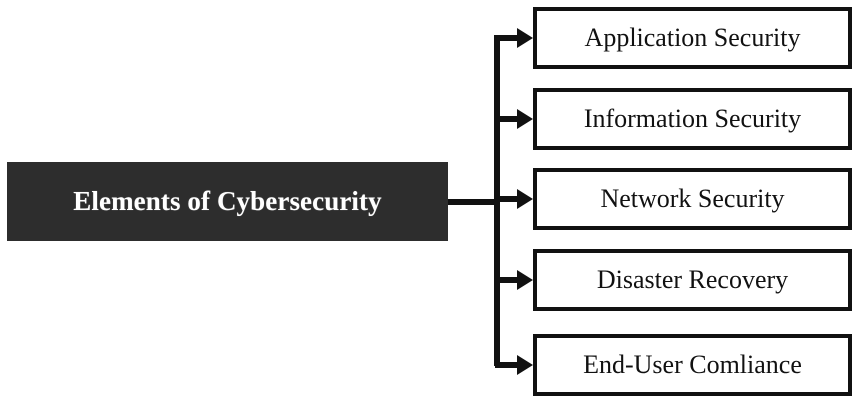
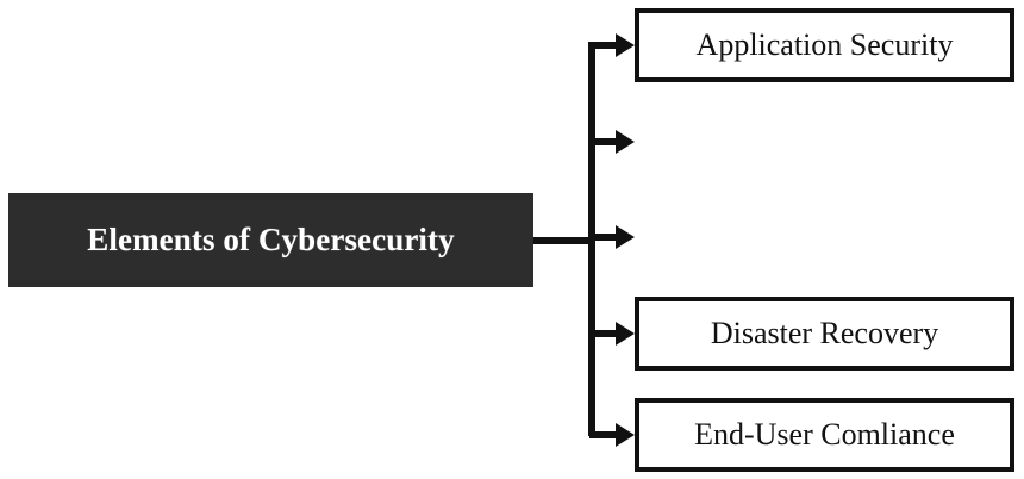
  Elements of Cybersecurity
  Application Security
- Information Security
- Network Security
  Disaster Recovery
  End-User Comliance
